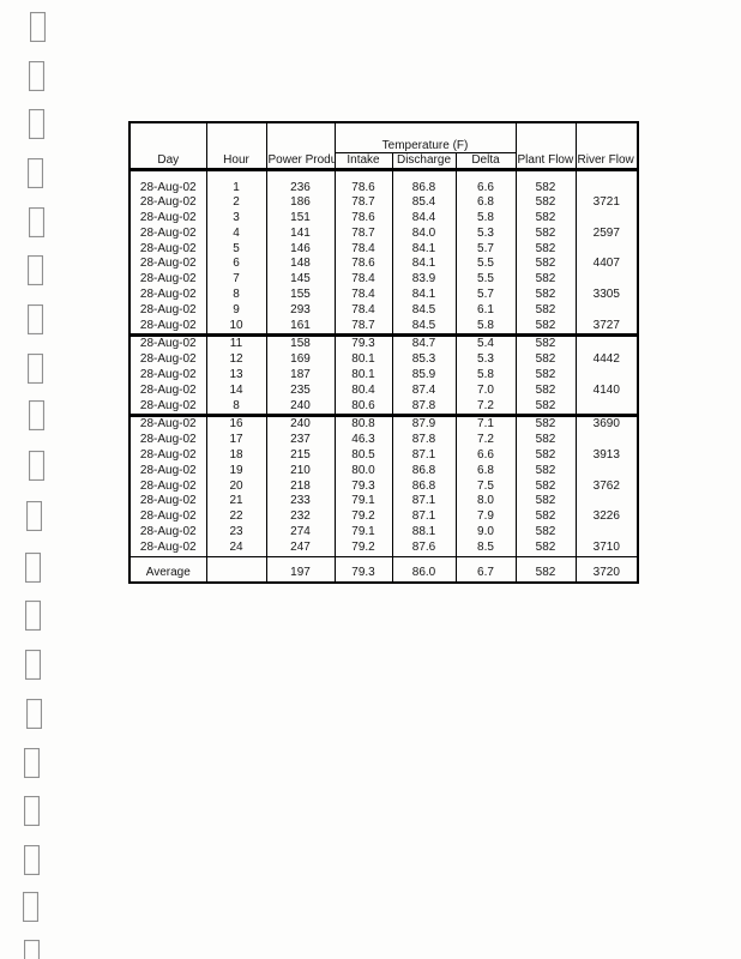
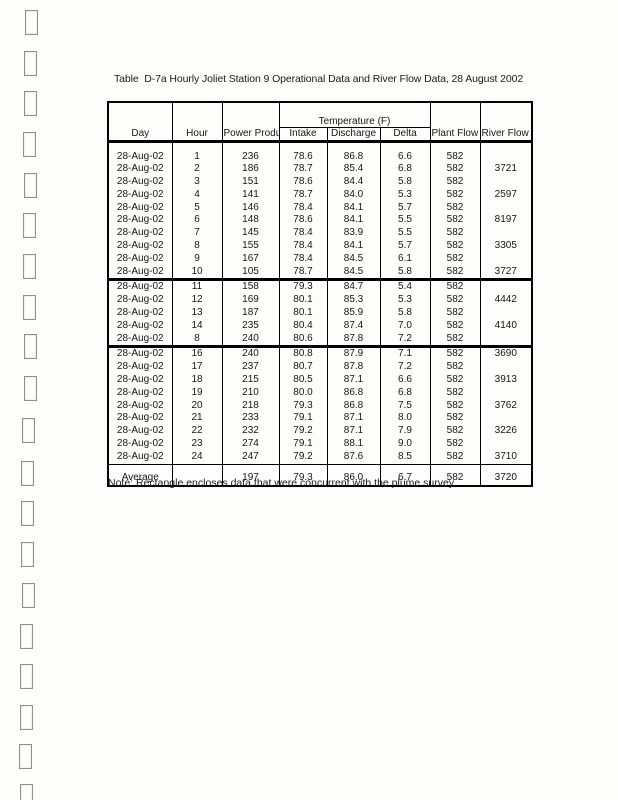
+ Table D-7a Hourly Joliet Station 9 Operational Data and River Flow Data, 28 August 2002
  Day	Hour	Power Produ	Temperature (F)	Plant Flow	River Flow
  Intake	Discharge	Delta
  28-Aug-02	1	236	78.6	86.8	6.6	582
  28-Aug-02	2	186	78.7	85.4	6.8	582	3721
  28-Aug-02	3	151	78.6	84.4	5.8	582
  28-Aug-02	4	141	78.7	84.0	5.3	582	2597
  28-Aug-02	5	146	78.4	84.1	5.7	582
- 28-Aug-02	6	148	78.6	84.1	5.5	582	4407
+ 28-Aug-02	6	148	78.6	84.1	5.5	582	8197
  28-Aug-02	7	145	78.4	83.9	5.5	582
  28-Aug-02	8	155	78.4	84.1	5.7	582	3305
- 28-Aug-02	9	293	78.4	84.5	6.1	582
+ 28-Aug-02	9	167	78.4	84.5	6.1	582
- 28-Aug-02	10	161	78.7	84.5	5.8	582	3727
+ 28-Aug-02	10	105	78.7	84.5	5.8	582	3727
  28-Aug-02	11	158	79.3	84.7	5.4	582
  28-Aug-02	12	169	80.1	85.3	5.3	582	4442
  28-Aug-02	13	187	80.1	85.9	5.8	582
  28-Aug-02	14	235	80.4	87.4	7.0	582	4140
  28-Aug-02	8	240	80.6	87.8	7.2	582
  28-Aug-02	16	240	80.8	87.9	7.1	582	3690
- 28-Aug-02	17	237	46.3	87.8	7.2	582
+ 28-Aug-02	17	237	80.7	87.8	7.2	582
  28-Aug-02	18	215	80.5	87.1	6.6	582	3913
  28-Aug-02	19	210	80.0	86.8	6.8	582
  28-Aug-02	20	218	79.3	86.8	7.5	582	3762
  28-Aug-02	21	233	79.1	87.1	8.0	582
  28-Aug-02	22	232	79.2	87.1	7.9	582	3226
  28-Aug-02	23	274	79.1	88.1	9.0	582
  28-Aug-02	24	247	79.2	87.6	8.5	582	3710
  Average		197	79.3	86.0	6.7	582	3720
+ Note: Rectangle encloses data that were concurrent with the plume survey.
